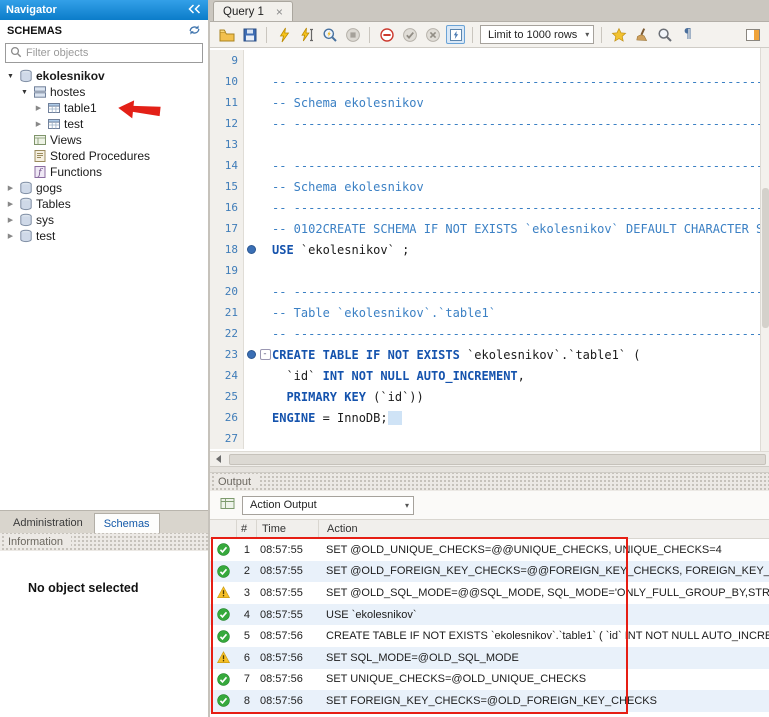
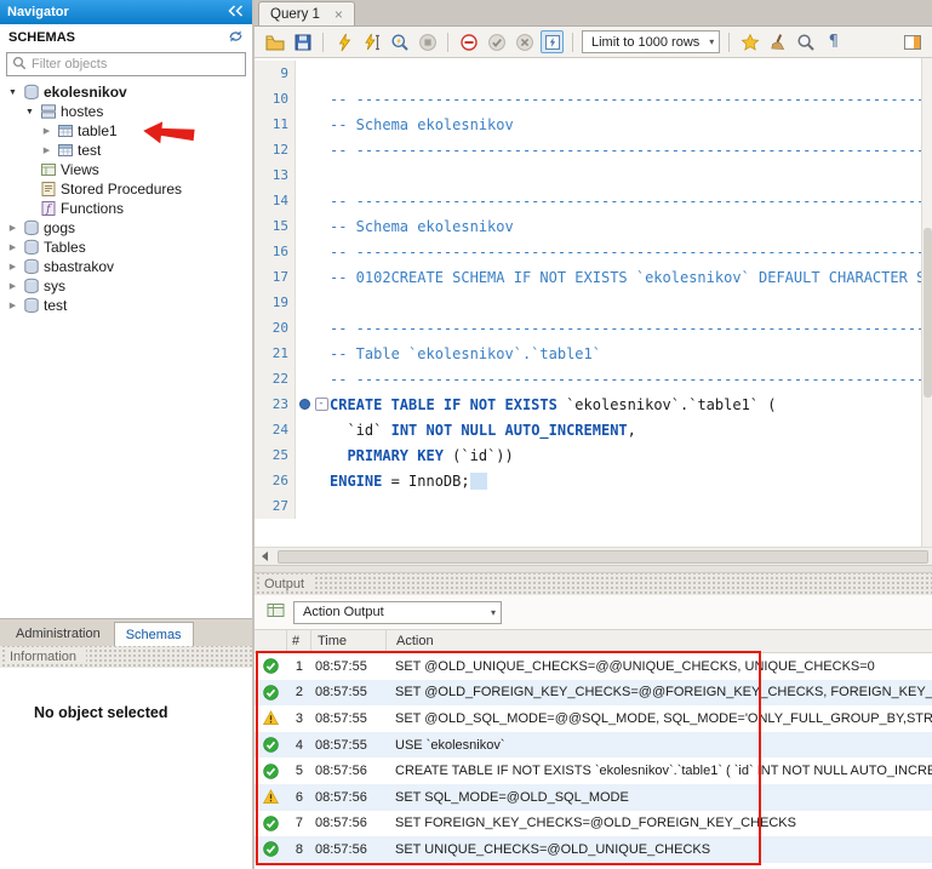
  Navigator
  SCHEMAS
  Filter objects
  ekolesnikov
  hostes
  table1
  test
  Views
  Stored Procedures
  f
  Functions
  gogs
  Tables
+ sbastrakov
  sys
  test
  Administration
  Schemas
  Information
  No object selected
  Query 1
  ×
  Limit to 1000 rows
  ▾
  ¶
  9
  10
  -- ----------------------------------------------------------------
  11
  -- Schema ekolesnikov
  12
  -- ----------------------------------------------------------------
  13
  14
  -- ----------------------------------------------------------------
  15
  -- Schema ekolesnikov
  16
  -- ----------------------------------------------------------------
  17
  -- 0102CREATE SCHEMA IF NOT EXISTS `ekolesnikov` DEFAULT CHARACTER
- 18
- USE `ekolesnikov` ;
  19
  20
  -- ----------------------------------------------------------------
  21
  -- Table `ekolesnikov`.`table1`
  22
  -- ----------------------------------------------------------------
  23
  -
  CREATE TABLE IF NOT EXISTS `ekolesnikov`.`table1` (
  24
  `id` INT NOT NULL AUTO_INCREMENT,
  25
  PRIMARY KEY (`id`))
  26
  ENGINE = InnoDB;
  27
  Output
  Action Output
  ▾
  #
  Time
  Action
  1
  08:57:55
- SET @OLD_UNIQUE_CHECKS=@@UNIQUE_CHECKS, UNIQUE_CHECKS=4
+ SET @OLD_UNIQUE_CHECKS=@@UNIQUE_CHECKS, UNIQUE_CHECKS=0
  2
  08:57:55
  SET @OLD_FOREIGN_KEY_CHECKS=@@FOREIGN_KEY_CHECKS, FOREIGN_KEY_
  3
  08:57:55
  SET @OLD_SQL_MODE=@@SQL_MODE, SQL_MODE='ONLY_FULL_GROUP_BY,STR
  4
  08:57:55
  USE `ekolesnikov`
  5
  08:57:56
  CREATE TABLE IF NOT EXISTS `ekolesnikov`.`table1` ( `id` INT NOT NULL AUTO_INCR
  6
  08:57:56
  SET SQL_MODE=@OLD_SQL_MODE
  7
  08:57:56
- SET UNIQUE_CHECKS=@OLD_UNIQUE_CHECKS
+ SET FOREIGN_KEY_CHECKS=@OLD_FOREIGN_KEY_CHECKS
  8
  08:57:56
- SET FOREIGN_KEY_CHECKS=@OLD_FOREIGN_KEY_CHECKS
+ SET UNIQUE_CHECKS=@OLD_UNIQUE_CHECKS
